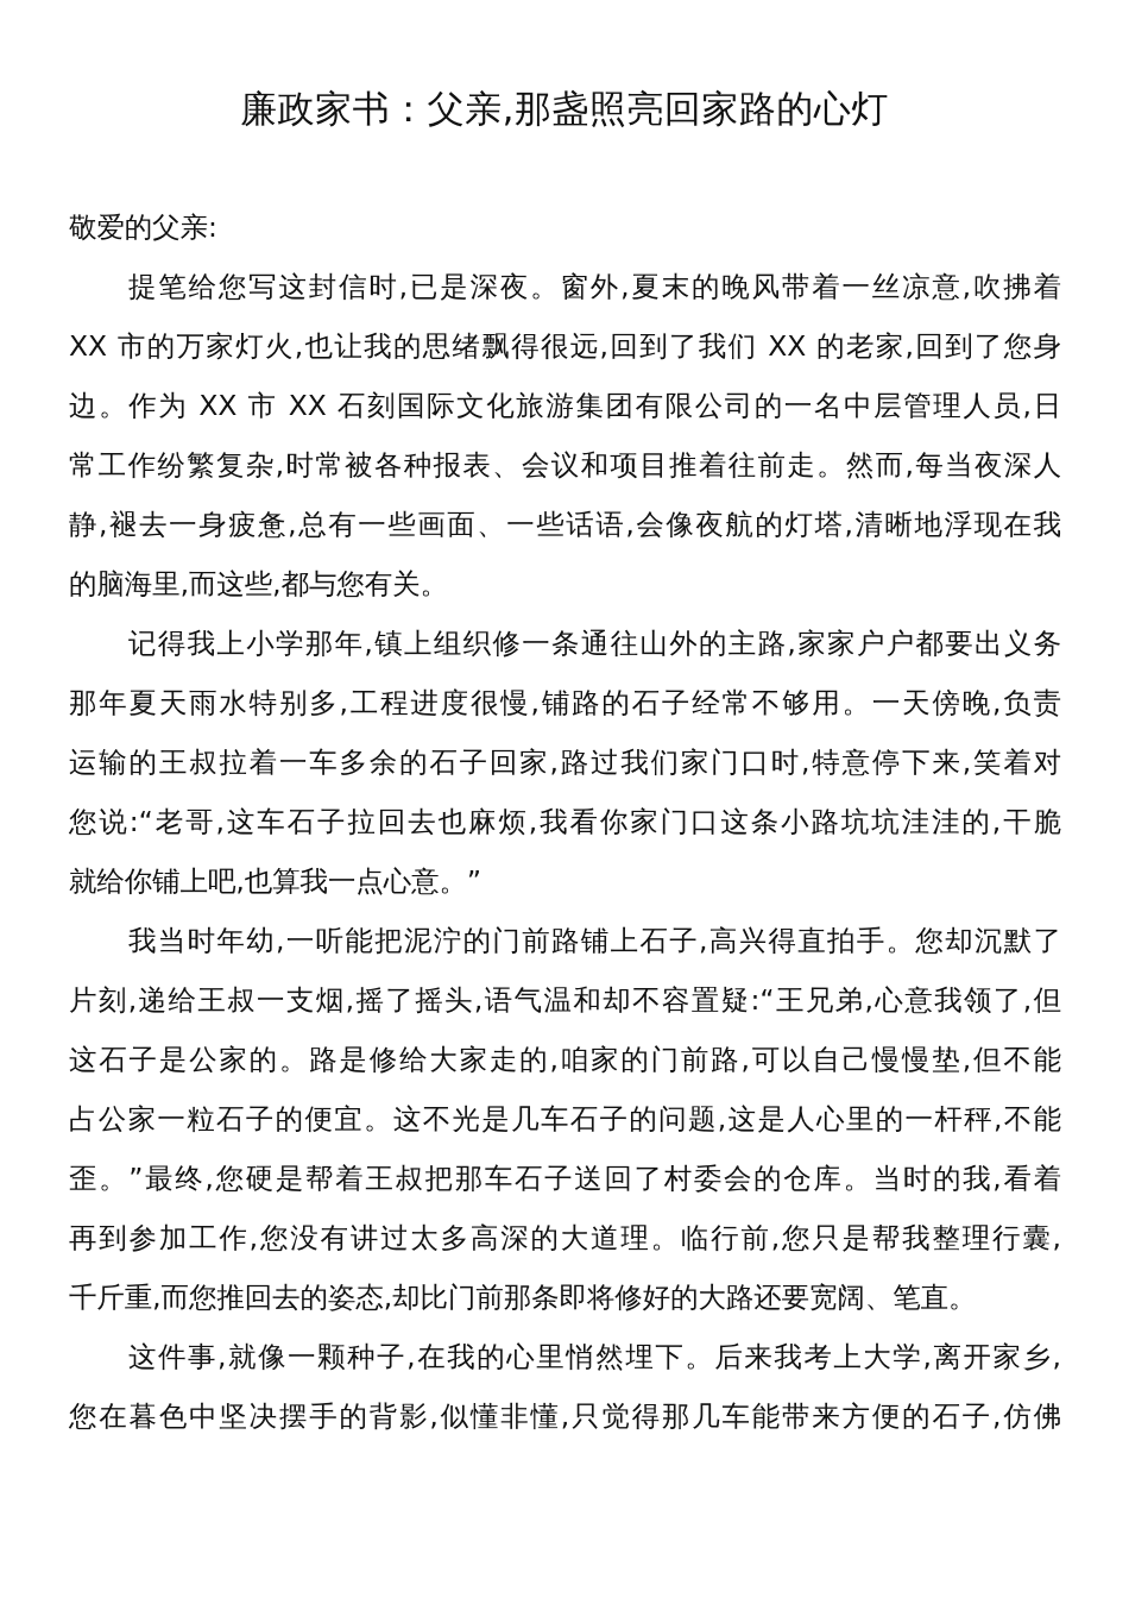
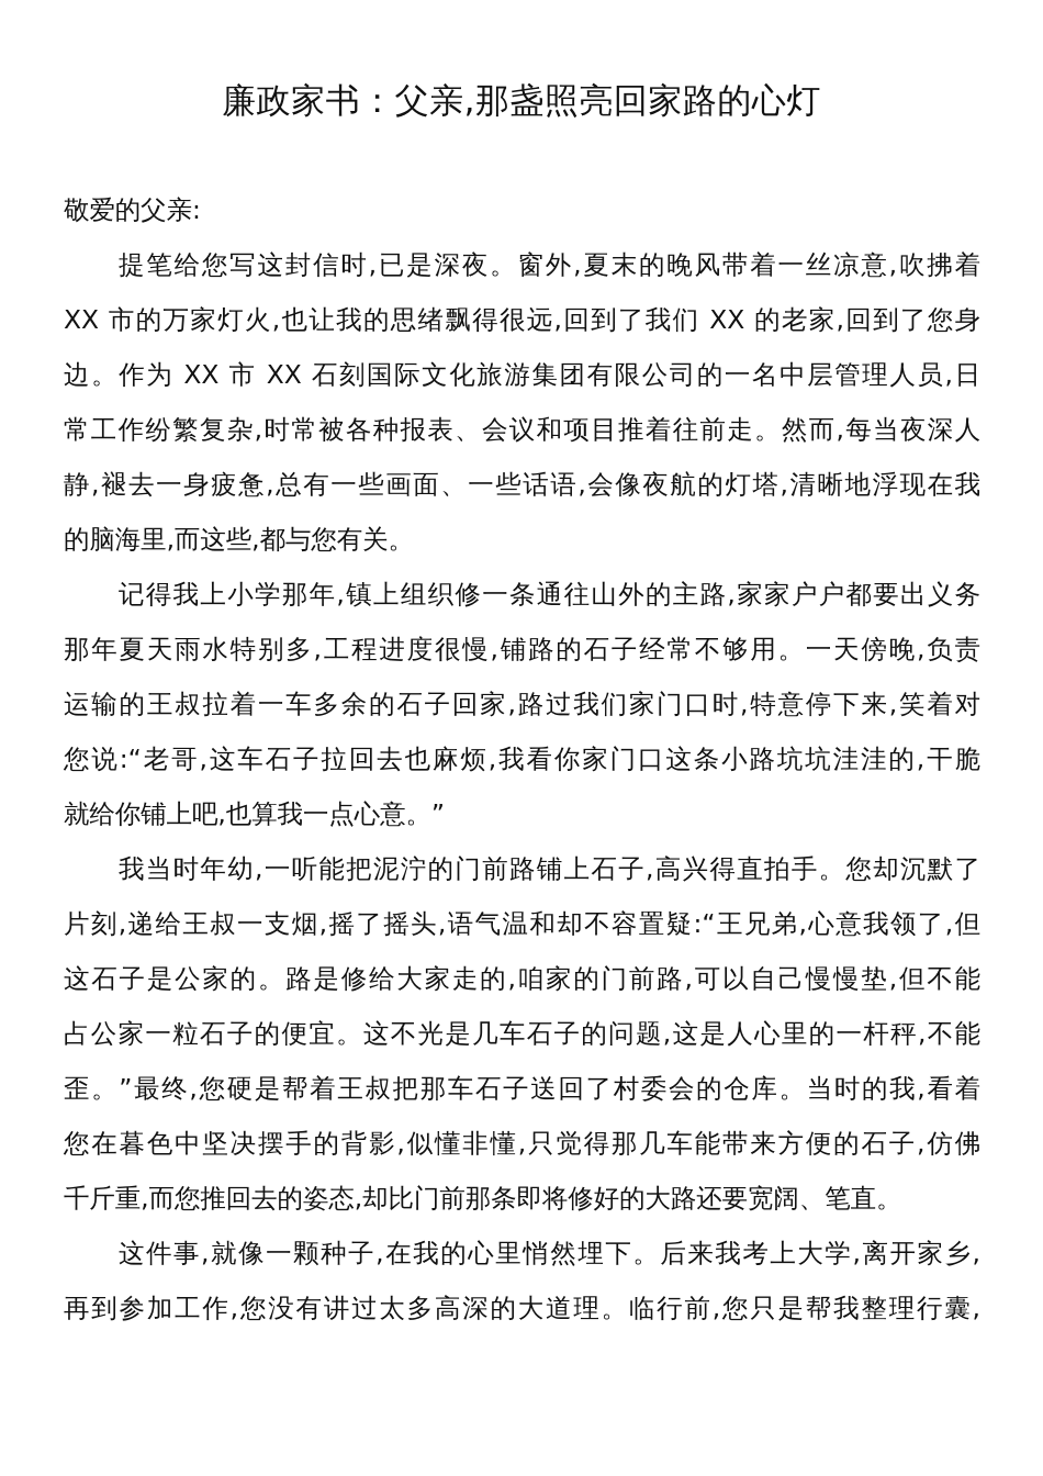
  廉政家书：父亲,那盏照亮回家路的心灯
  敬爱的父亲:
  提笔给您写这封信时,已是深夜。窗外,夏末的晚风带着一丝凉意,吹拂着
  XX 市的万家灯火,也让我的思绪飘得很远,回到了我们 XX 的老家,回到了您身
  边。作为 XX 市 XX 石刻国际文化旅游集团有限公司的一名中层管理人员,日
  常工作纷繁复杂,时常被各种报表、会议和项目推着往前走。然而,每当夜深人
  静,褪去一身疲惫,总有一些画面、一些话语,会像夜航的灯塔,清晰地浮现在我
  的脑海里,而这些,都与您有关。
  记得我上小学那年,镇上组织修一条通往山外的主路,家家户户都要出义务
  那年夏天雨水特别多,工程进度很慢,铺路的石子经常不够用。一天傍晚,负责
  运输的王叔拉着一车多余的石子回家,路过我们家门口时,特意停下来,笑着对
  您说:“老哥,这车石子拉回去也麻烦,我看你家门口这条小路坑坑洼洼的,干脆
  就给你铺上吧,也算我一点心意。”
  我当时年幼,一听能把泥泞的门前路铺上石子,高兴得直拍手。您却沉默了
  片刻,递给王叔一支烟,摇了摇头,语气温和却不容置疑:“王兄弟,心意我领了,但
  这石子是公家的。路是修给大家走的,咱家的门前路,可以自己慢慢垫,但不能
  占公家一粒石子的便宜。这不光是几车石子的问题,这是人心里的一杆秤,不能
  歪。”最终,您硬是帮着王叔把那车石子送回了村委会的仓库。当时的我,看着
- 再到参加工作,您没有讲过太多高深的大道理。临行前,您只是帮我整理行囊,
+ 您在暮色中坚决摆手的背影,似懂非懂,只觉得那几车能带来方便的石子,仿佛
  千斤重,而您推回去的姿态,却比门前那条即将修好的大路还要宽阔、笔直。
  这件事,就像一颗种子,在我的心里悄然埋下。后来我考上大学,离开家乡,
- 您在暮色中坚决摆手的背影,似懂非懂,只觉得那几车能带来方便的石子,仿佛
+ 再到参加工作,您没有讲过太多高深的大道理。临行前,您只是帮我整理行囊,
